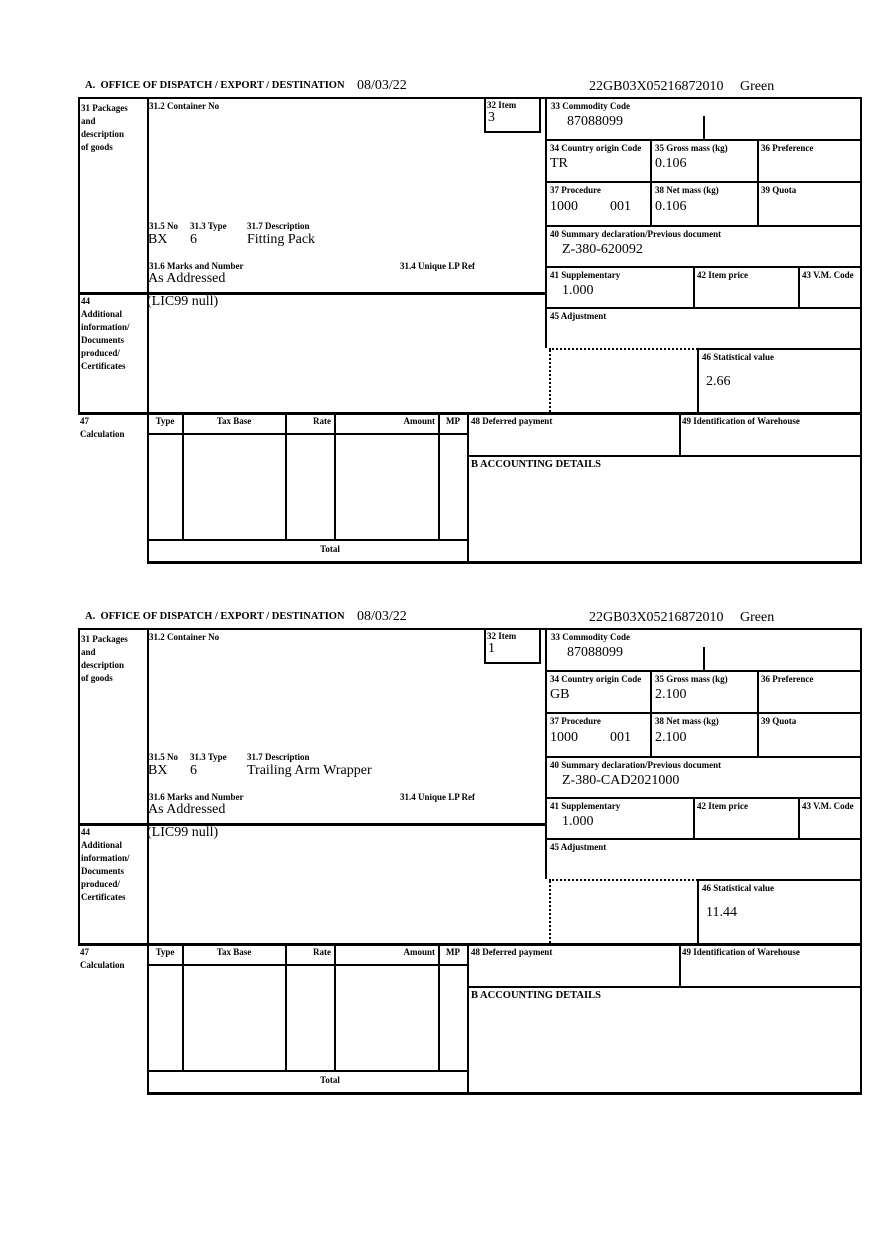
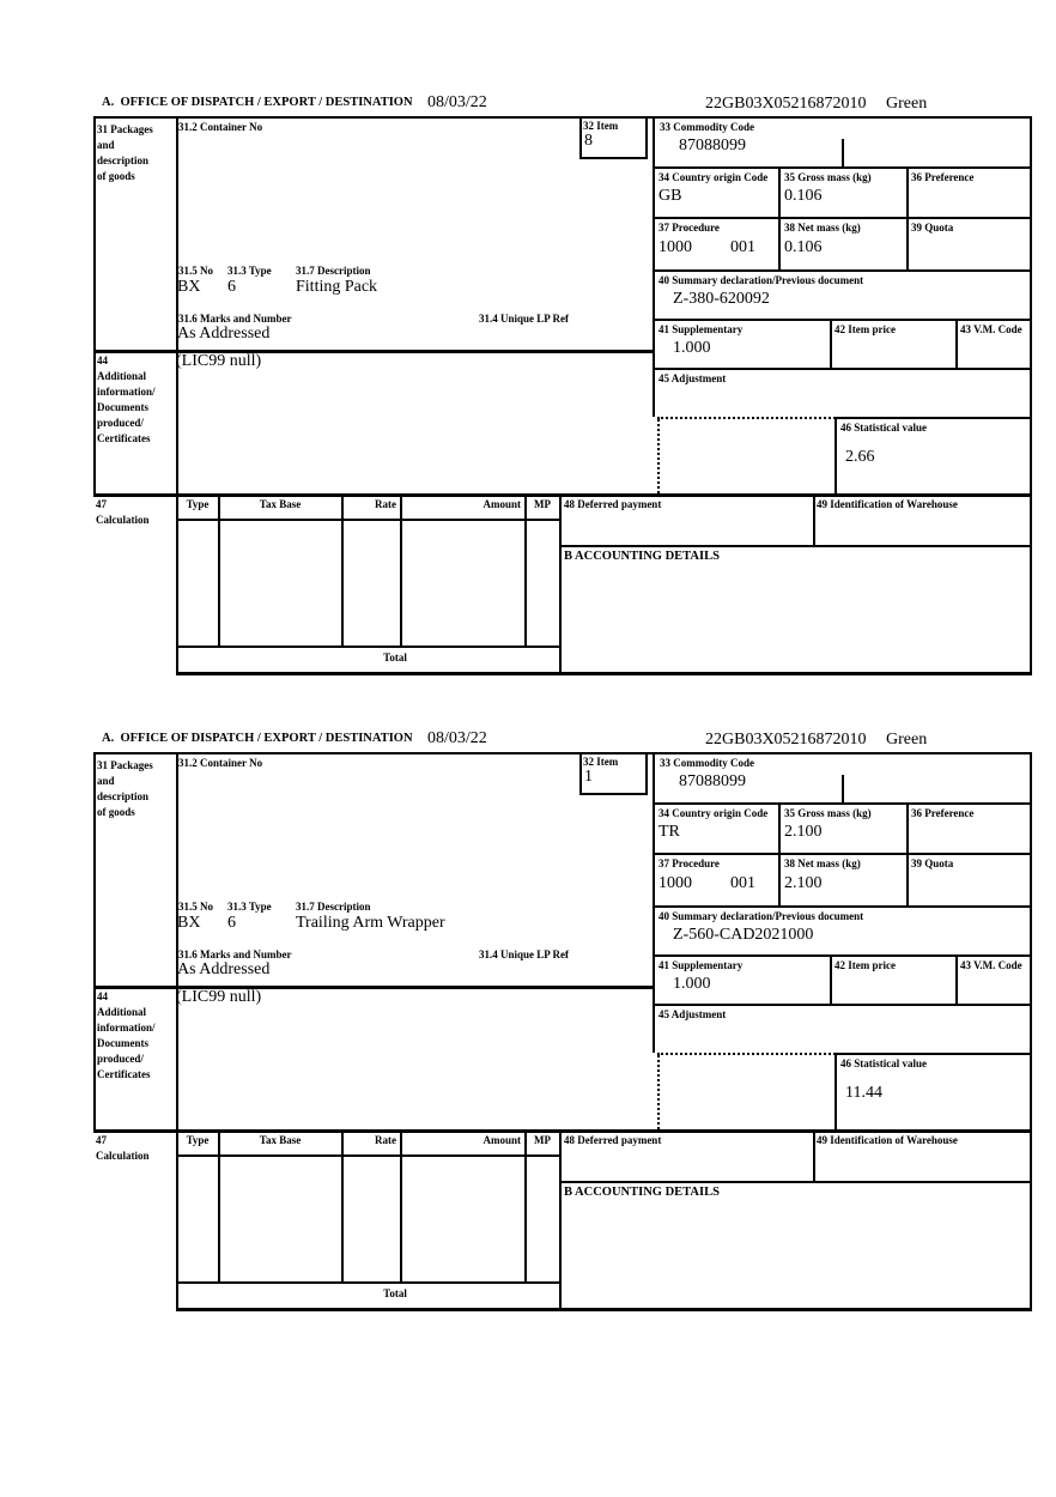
  A. OFFICE OF DISPATCH / EXPORT / DESTINATION
  08/03/22
  22GB03X05216872010
  Green
  31 Packages
  and
  description
  of goods
  31.2 Container No
  32 Item
- 3
+ 8
  31.5 No
  31.3 Type
  31.7 Description
  BX
  6
  Fitting Pack
  31.6 Marks and Number
  31.4 Unique LP Ref
  As Addressed
  44
  Additional
  information/
  Documents
  produced/
  Certificates
  (LIC99 null)
  33 Commodity Code
  87088099
  34 Country origin Code
  35 Gross mass (kg)
  36 Preference
- TR
+ GB
  0.106
  37 Procedure
  38 Net mass (kg)
  39 Quota
  1000
  001
  0.106
  40 Summary declaration/Previous document
  Z-380-620092
  41 Supplementary
  42 Item price
  43 V.M. Code
  1.000
  45 Adjustment
  46 Statistical value
  2.66
  47
  Calculation
  Type
  Tax Base
  Rate
  Amount
  MP
  48 Deferred payment
  49 Identification of Warehouse
  B ACCOUNTING DETAILS
  Total
  A. OFFICE OF DISPATCH / EXPORT / DESTINATION
  08/03/22
  22GB03X05216872010
  Green
  31 Packages
  and
  description
  of goods
  31.2 Container No
  32 Item
  1
  31.5 No
  31.3 Type
  31.7 Description
  BX
  6
  Trailing Arm Wrapper
  31.6 Marks and Number
  31.4 Unique LP Ref
  As Addressed
  44
  Additional
  information/
  Documents
  produced/
  Certificates
  (LIC99 null)
  33 Commodity Code
  87088099
  34 Country origin Code
  35 Gross mass (kg)
  36 Preference
- GB
+ TR
  2.100
  37 Procedure
  38 Net mass (kg)
  39 Quota
  1000
  001
  2.100
  40 Summary declaration/Previous document
- Z-380-CAD2021000
+ Z-560-CAD2021000
  41 Supplementary
  42 Item price
  43 V.M. Code
  1.000
  45 Adjustment
  46 Statistical value
  11.44
  47
  Calculation
  Type
  Tax Base
  Rate
  Amount
  MP
  48 Deferred payment
  49 Identification of Warehouse
  B ACCOUNTING DETAILS
  Total
